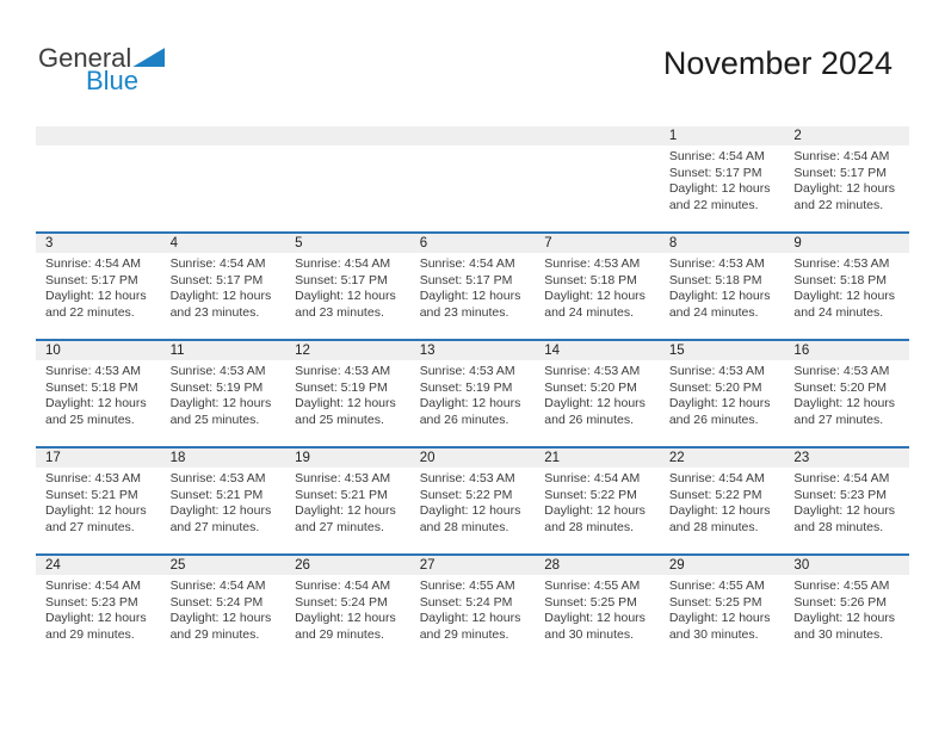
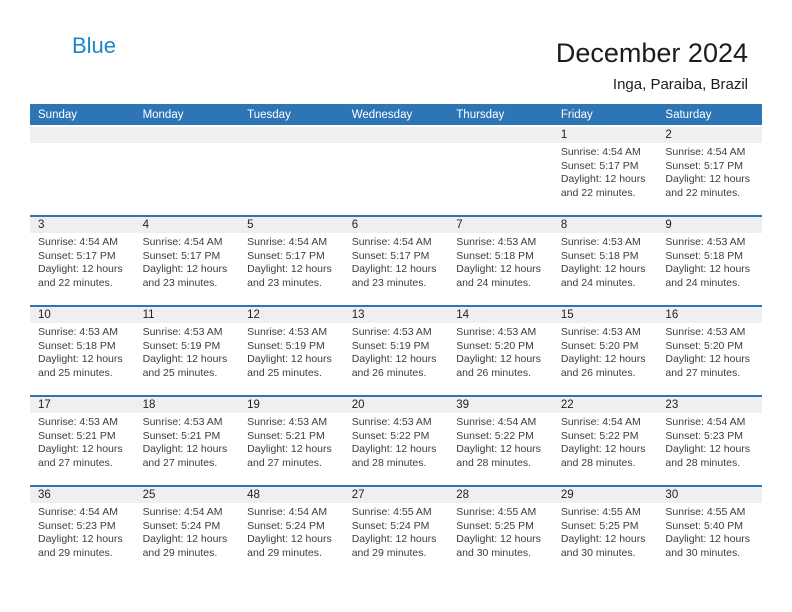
- General
  Blue
- November 2024
+ December 2024
+ Inga, Paraiba, Brazil
+ Sunday
+ Monday
+ Tuesday
+ Wednesday
+ Thursday
+ Friday
+ Saturday
  1
  Sunrise: 4:54 AM
  Sunset: 5:17 PM
  Daylight: 12 hours and 22 minutes.
  2
  Sunrise: 4:54 AM
  Sunset: 5:17 PM
  Daylight: 12 hours and 22 minutes.
  3
  Sunrise: 4:54 AM
  Sunset: 5:17 PM
  Daylight: 12 hours and 22 minutes.
  4
  Sunrise: 4:54 AM
  Sunset: 5:17 PM
  Daylight: 12 hours and 23 minutes.
  5
  Sunrise: 4:54 AM
  Sunset: 5:17 PM
  Daylight: 12 hours and 23 minutes.
  6
  Sunrise: 4:54 AM
  Sunset: 5:17 PM
  Daylight: 12 hours and 23 minutes.
  7
  Sunrise: 4:53 AM
  Sunset: 5:18 PM
  Daylight: 12 hours and 24 minutes.
  8
  Sunrise: 4:53 AM
  Sunset: 5:18 PM
  Daylight: 12 hours and 24 minutes.
  9
  Sunrise: 4:53 AM
  Sunset: 5:18 PM
  Daylight: 12 hours and 24 minutes.
  10
  Sunrise: 4:53 AM
  Sunset: 5:18 PM
  Daylight: 12 hours and 25 minutes.
  11
  Sunrise: 4:53 AM
  Sunset: 5:19 PM
  Daylight: 12 hours and 25 minutes.
  12
  Sunrise: 4:53 AM
  Sunset: 5:19 PM
  Daylight: 12 hours and 25 minutes.
  13
  Sunrise: 4:53 AM
  Sunset: 5:19 PM
  Daylight: 12 hours and 26 minutes.
  14
  Sunrise: 4:53 AM
  Sunset: 5:20 PM
  Daylight: 12 hours and 26 minutes.
  15
  Sunrise: 4:53 AM
  Sunset: 5:20 PM
  Daylight: 12 hours and 26 minutes.
  16
  Sunrise: 4:53 AM
  Sunset: 5:20 PM
  Daylight: 12 hours and 27 minutes.
  17
  Sunrise: 4:53 AM
  Sunset: 5:21 PM
  Daylight: 12 hours and 27 minutes.
  18
  Sunrise: 4:53 AM
  Sunset: 5:21 PM
  Daylight: 12 hours and 27 minutes.
  19
  Sunrise: 4:53 AM
  Sunset: 5:21 PM
  Daylight: 12 hours and 27 minutes.
  20
  Sunrise: 4:53 AM
  Sunset: 5:22 PM
  Daylight: 12 hours and 28 minutes.
- 21
+ 39
  Sunrise: 4:54 AM
  Sunset: 5:22 PM
  Daylight: 12 hours and 28 minutes.
  22
  Sunrise: 4:54 AM
  Sunset: 5:22 PM
  Daylight: 12 hours and 28 minutes.
  23
  Sunrise: 4:54 AM
  Sunset: 5:23 PM
  Daylight: 12 hours and 28 minutes.
- 24
+ 36
  Sunrise: 4:54 AM
  Sunset: 5:23 PM
  Daylight: 12 hours and 29 minutes.
  25
  Sunrise: 4:54 AM
  Sunset: 5:24 PM
  Daylight: 12 hours and 29 minutes.
- 26
+ 48
  Sunrise: 4:54 AM
  Sunset: 5:24 PM
  Daylight: 12 hours and 29 minutes.
  27
  Sunrise: 4:55 AM
  Sunset: 5:24 PM
  Daylight: 12 hours and 29 minutes.
  28
  Sunrise: 4:55 AM
  Sunset: 5:25 PM
  Daylight: 12 hours and 30 minutes.
  29
  Sunrise: 4:55 AM
  Sunset: 5:25 PM
  Daylight: 12 hours and 30 minutes.
  30
  Sunrise: 4:55 AM
- Sunset: 5:26 PM
+ Sunset: 5:40 PM
  Daylight: 12 hours and 30 minutes.
